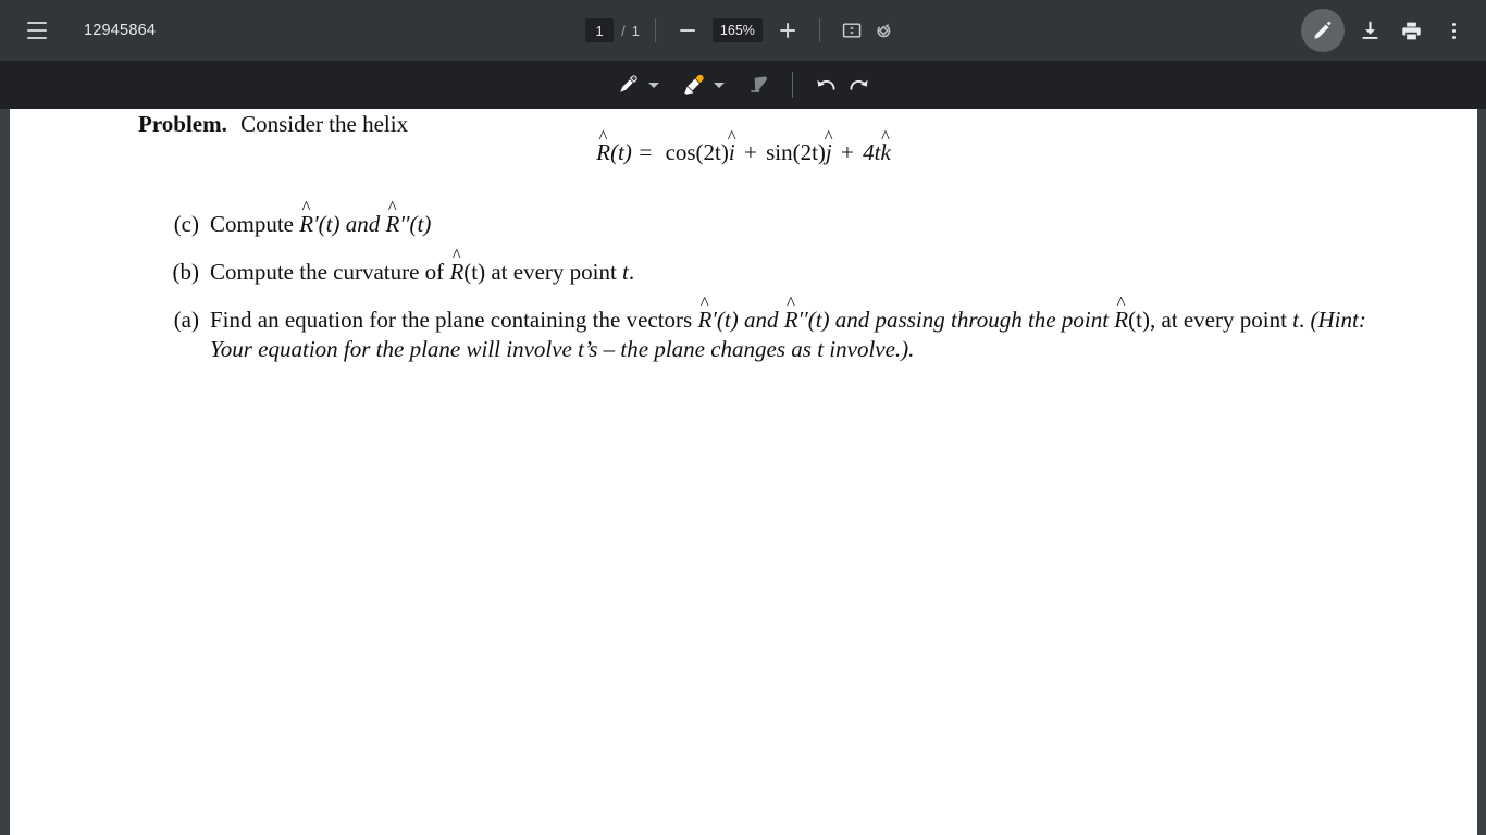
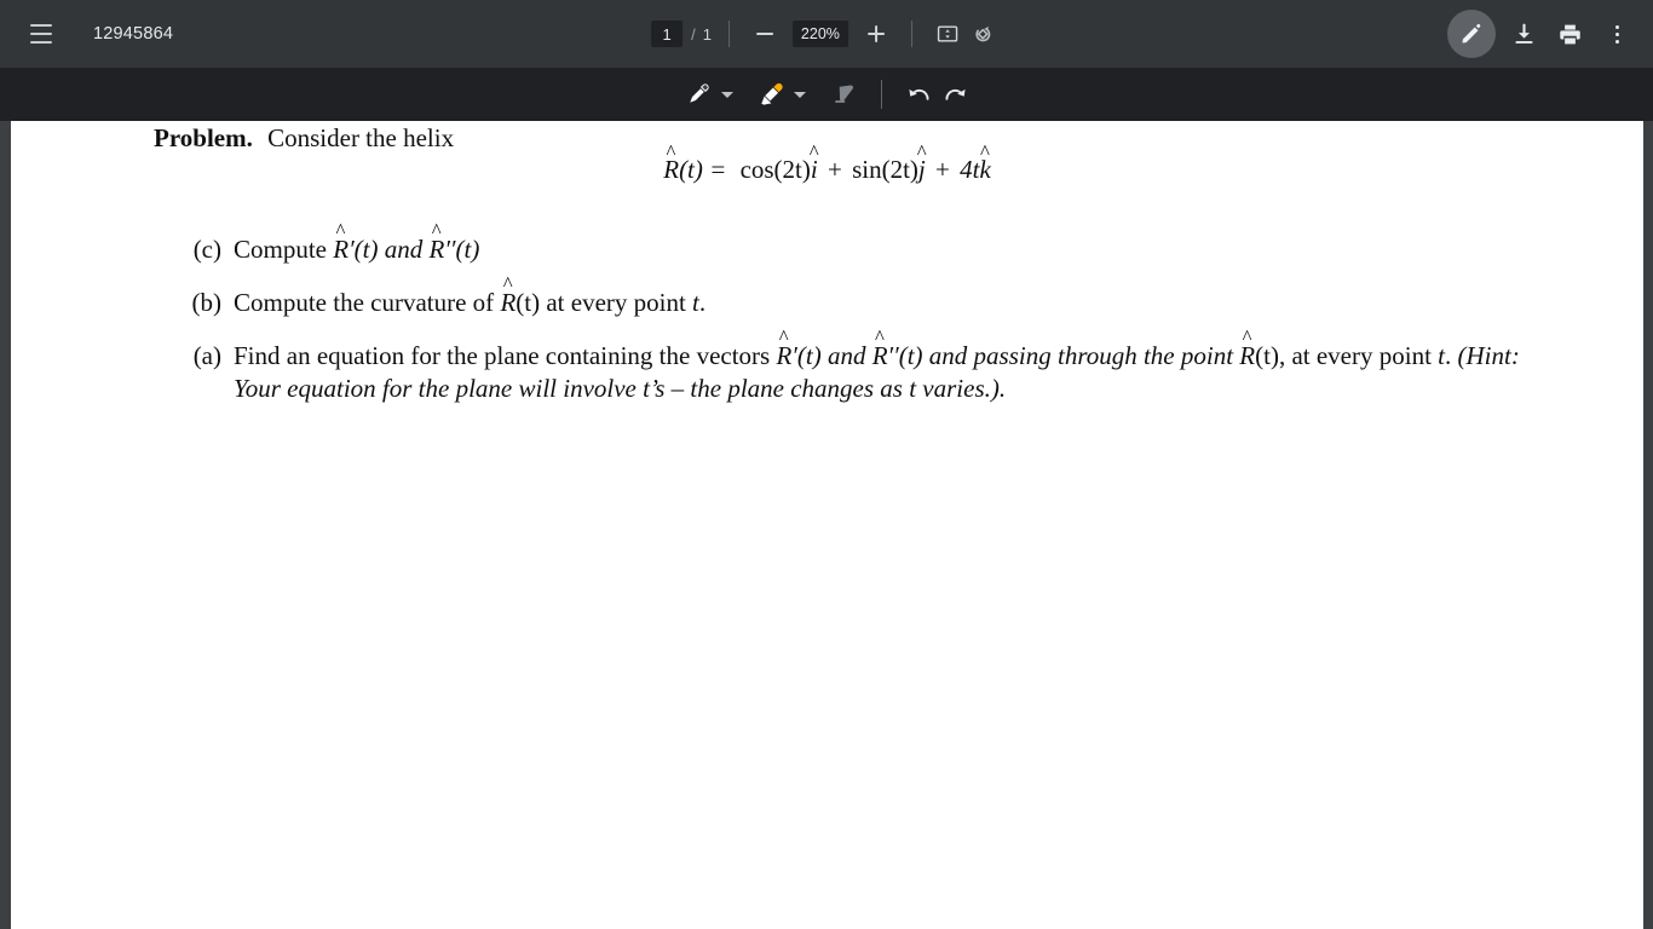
  12945864
  1
  /
  1
- 165%
+ 220%
  Problem. Consider the helix
  R(t) = cos(2t)i + sin(2t)j + 4tk
  (c)
  Compute R′(t) and R′′(t)
  (b)
  Compute the curvature of R(t) at every point t.
  (a)
- Find an equation for the plane containing the vectors R′(t) and R′′(t) and passing through the point R(t), at every point t. (Hint: Your equation for the plane will involve t’s – the plane changes as t involve.).
+ Find an equation for the plane containing the vectors R′(t) and R′′(t) and passing through the point R(t), at every point t. (Hint: Your equation for the plane will involve t’s – the plane changes as t varies.).
